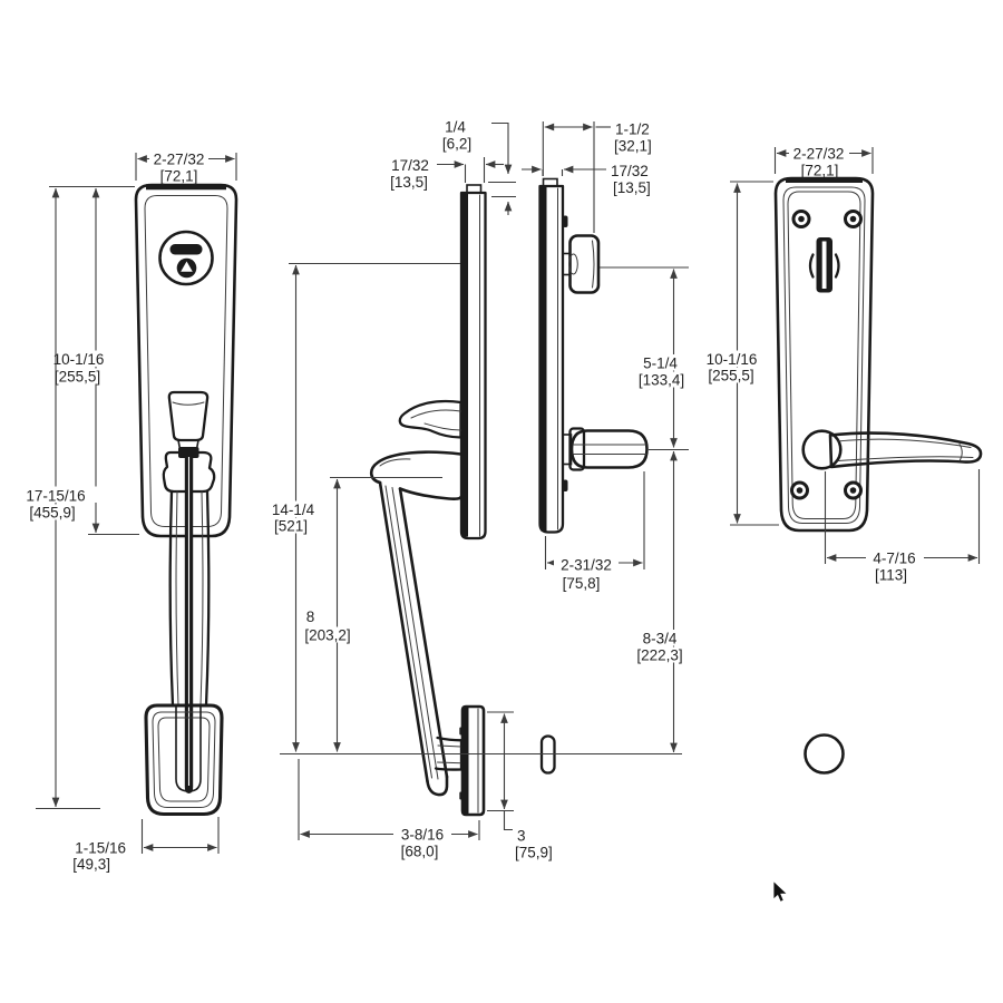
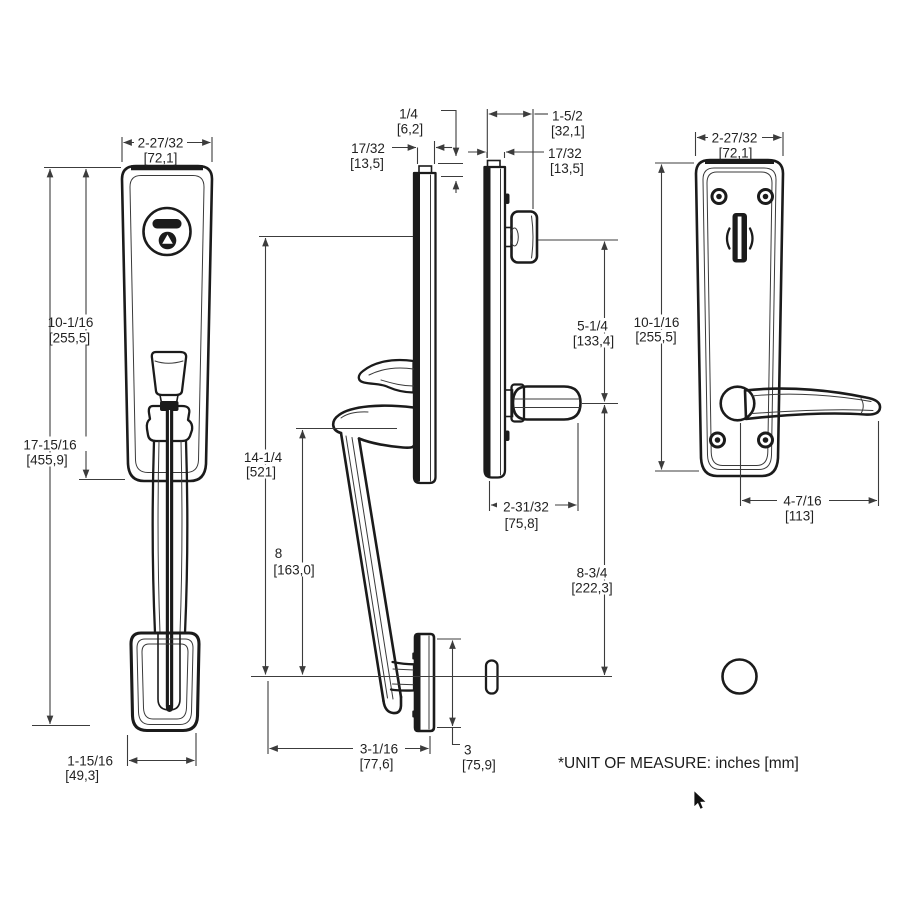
  2-27/32
  [72,1]
  10-1/16
  [255,5]
  17-15/16
  [455,9]
  1-15/16
  [49,3]
  17/32
  [13,5]
  1/4
  [6,2]
  17/32
  [13,5]
- 1-1/2
+ 1-5/2
  [32,1]
  5-1/4
  [133,4]
  8-3/4
  [222,3]
  2-31/32
  [75,8]
  14-1/4
  [521]
  8
- [203,2]
+ [163,0]
- 3-8/16
+ 3-1/16
- [68,0]
+ [77,6]
  3
  [75,9]
  2-27/32
  [72,1]
  10-1/16
  [255,5]
  4-7/16
  [113]
+ *UNIT OF MEASURE: inches [mm]
